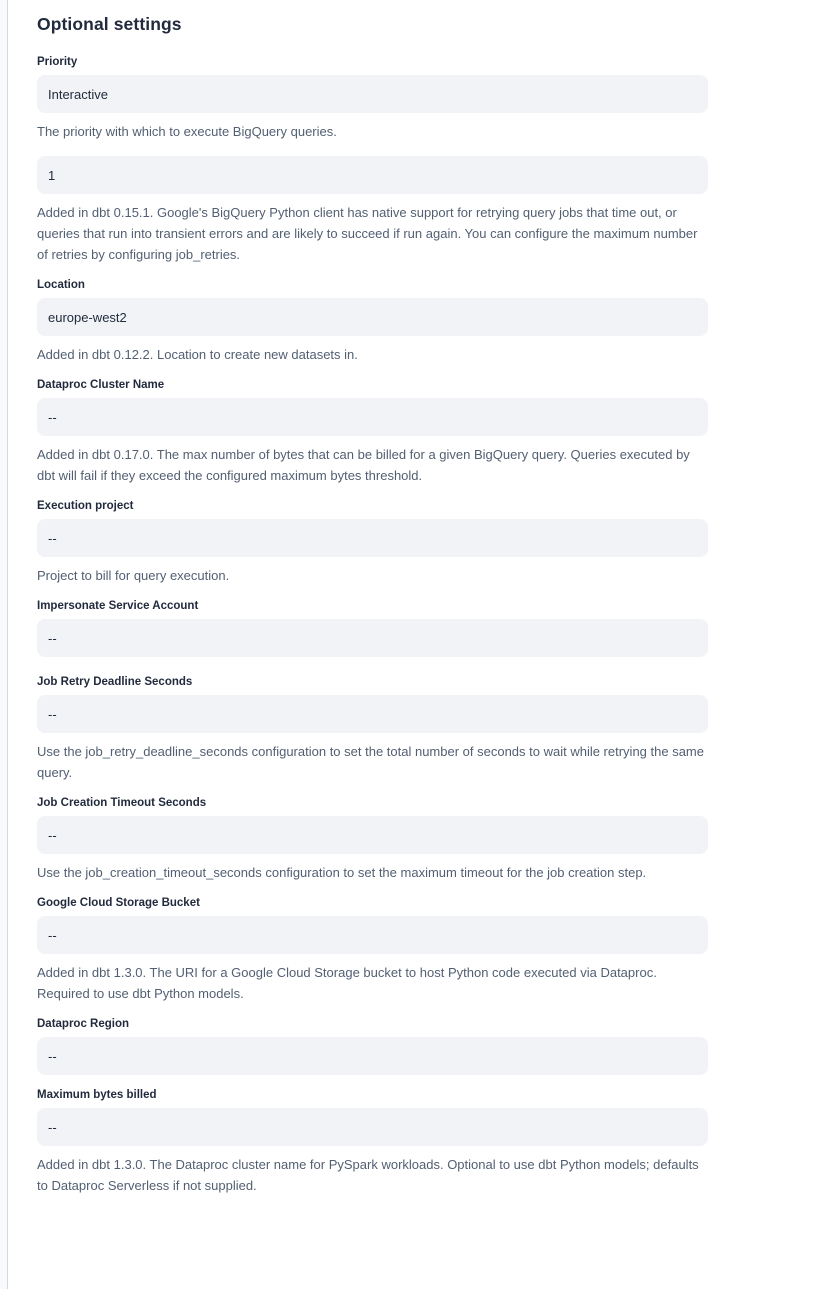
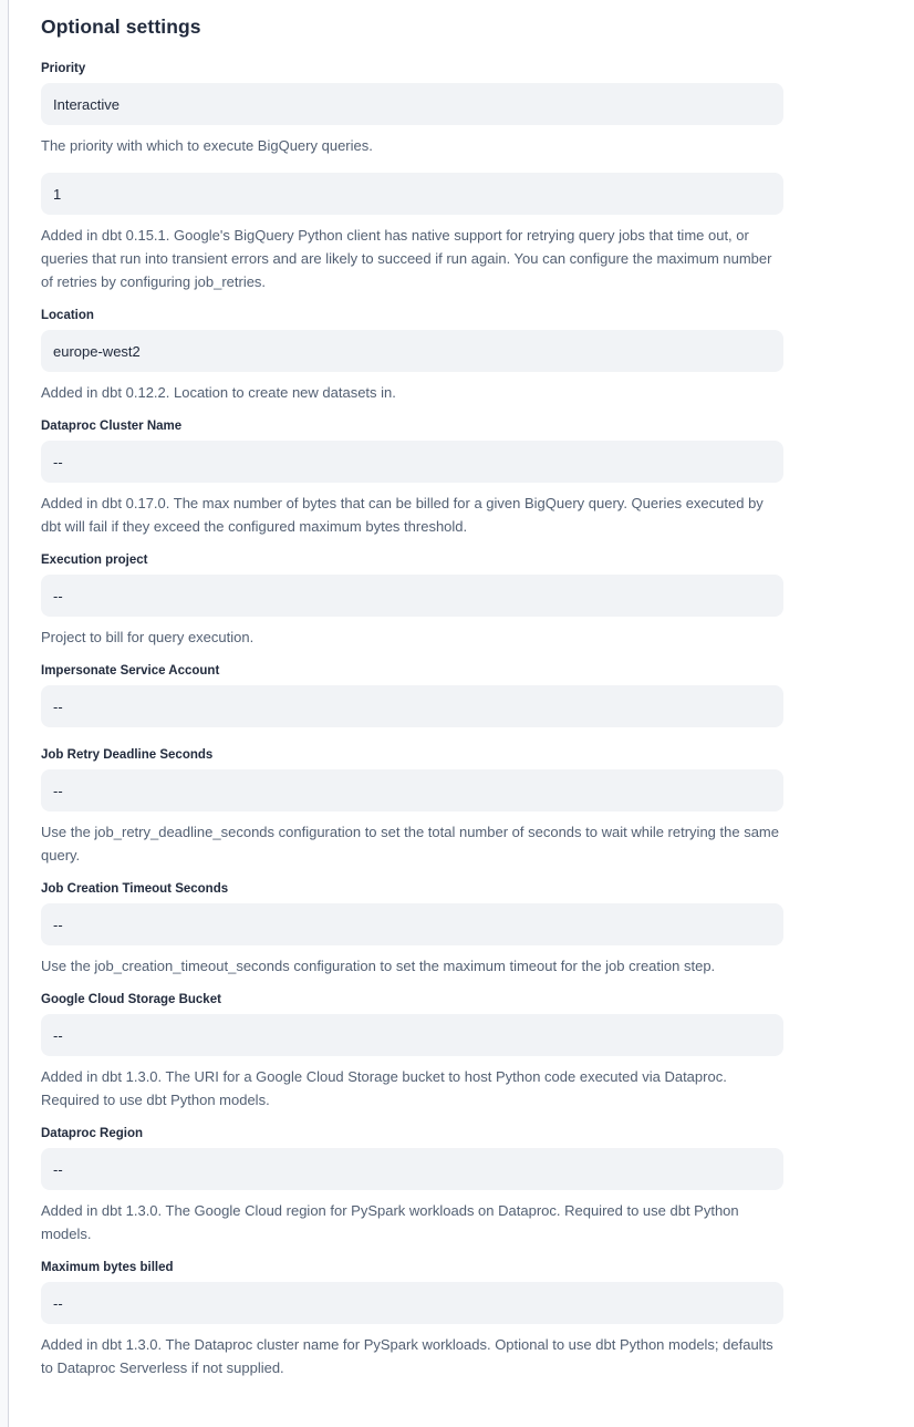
  Optional settings
  Priority
  Interactive
  The priority with which to execute BigQuery queries.
  1
  Added in dbt 0.15.1. Google's BigQuery Python client has native support for retrying query jobs that time out, or queries that run into transient errors and are likely to succeed if run again. You can configure the maximum number of retries by configuring job_retries.
  Location
  europe-west2
  Added in dbt 0.12.2. Location to create new datasets in.
  Dataproc Cluster Name
  --
  Added in dbt 0.17.0. The max number of bytes that can be billed for a given BigQuery query. Queries executed by dbt will fail if they exceed the configured maximum bytes threshold.
  Execution project
  --
  Project to bill for query execution.
  Impersonate Service Account
  --
  Job Retry Deadline Seconds
  --
  Use the job_retry_deadline_seconds configuration to set the total number of seconds to wait while retrying the same query.
  Job Creation Timeout Seconds
  --
  Use the job_creation_timeout_seconds configuration to set the maximum timeout for the job creation step.
  Google Cloud Storage Bucket
  --
  Added in dbt 1.3.0. The URI for a Google Cloud Storage bucket to host Python code executed via Dataproc. Required to use dbt Python models.
  Dataproc Region
  --
+ Added in dbt 1.3.0. The Google Cloud region for PySpark workloads on Dataproc. Required to use dbt Python models.
  Maximum bytes billed
  --
  Added in dbt 1.3.0. The Dataproc cluster name for PySpark workloads. Optional to use dbt Python models; defaults to Dataproc Serverless if not supplied.
